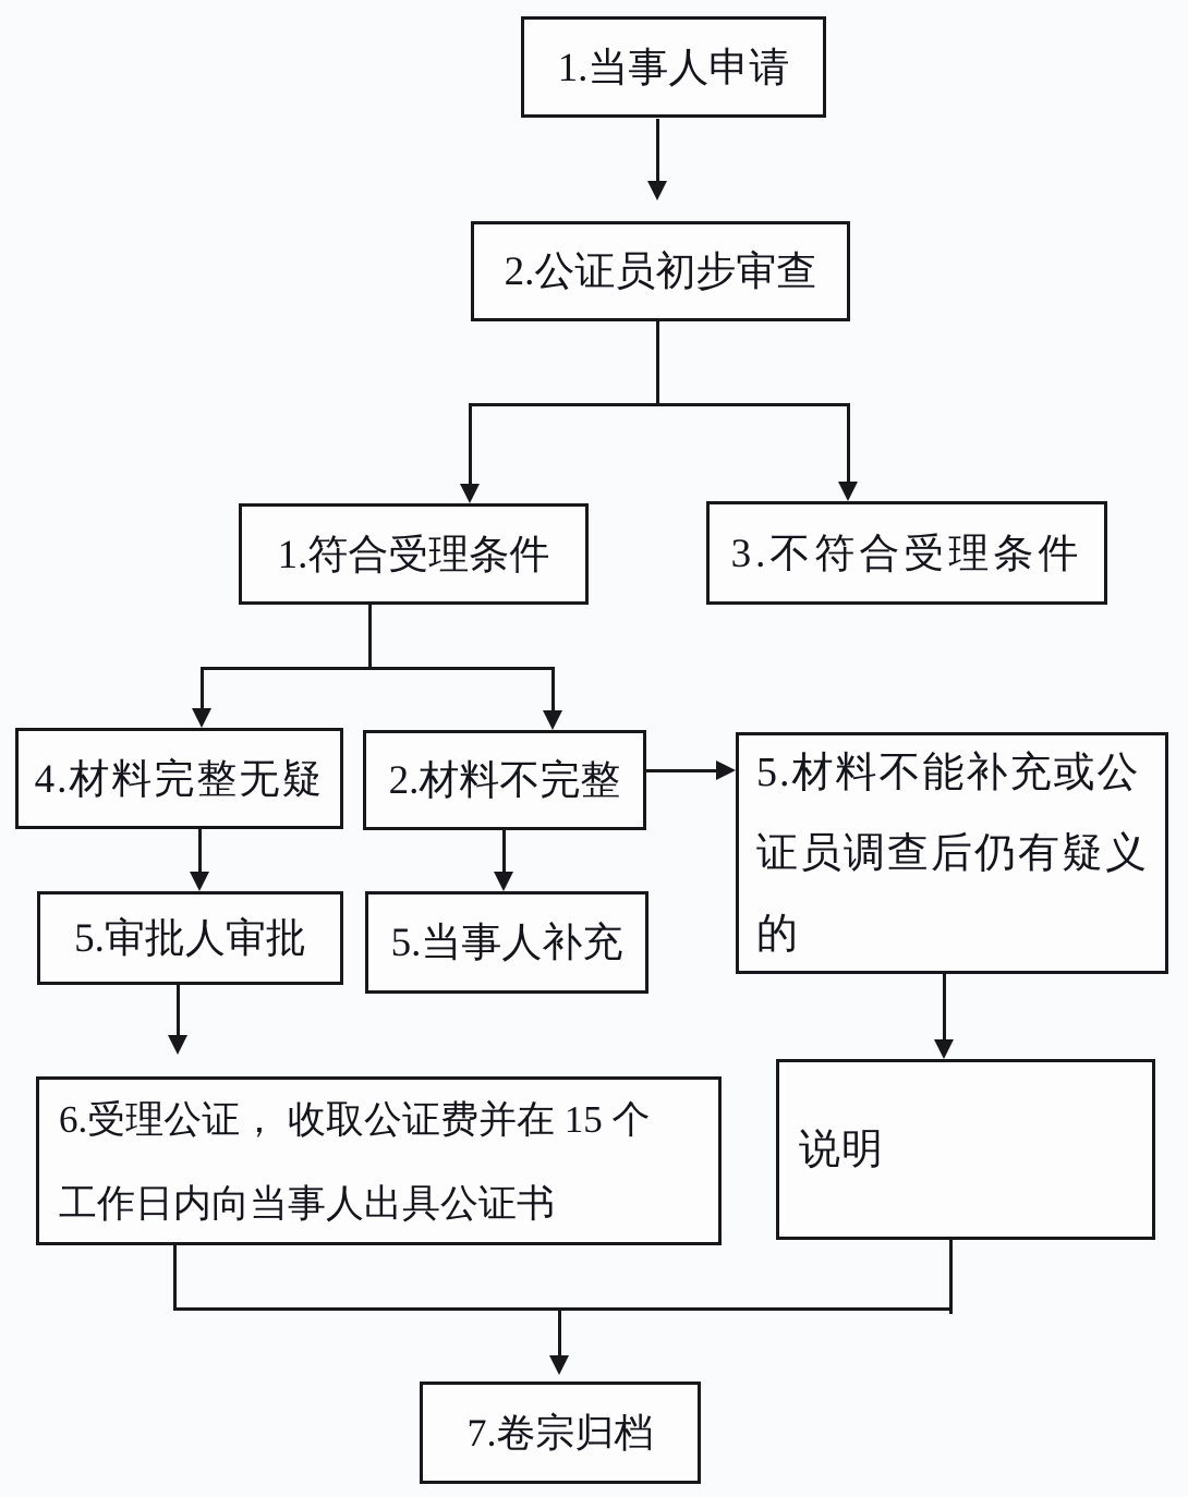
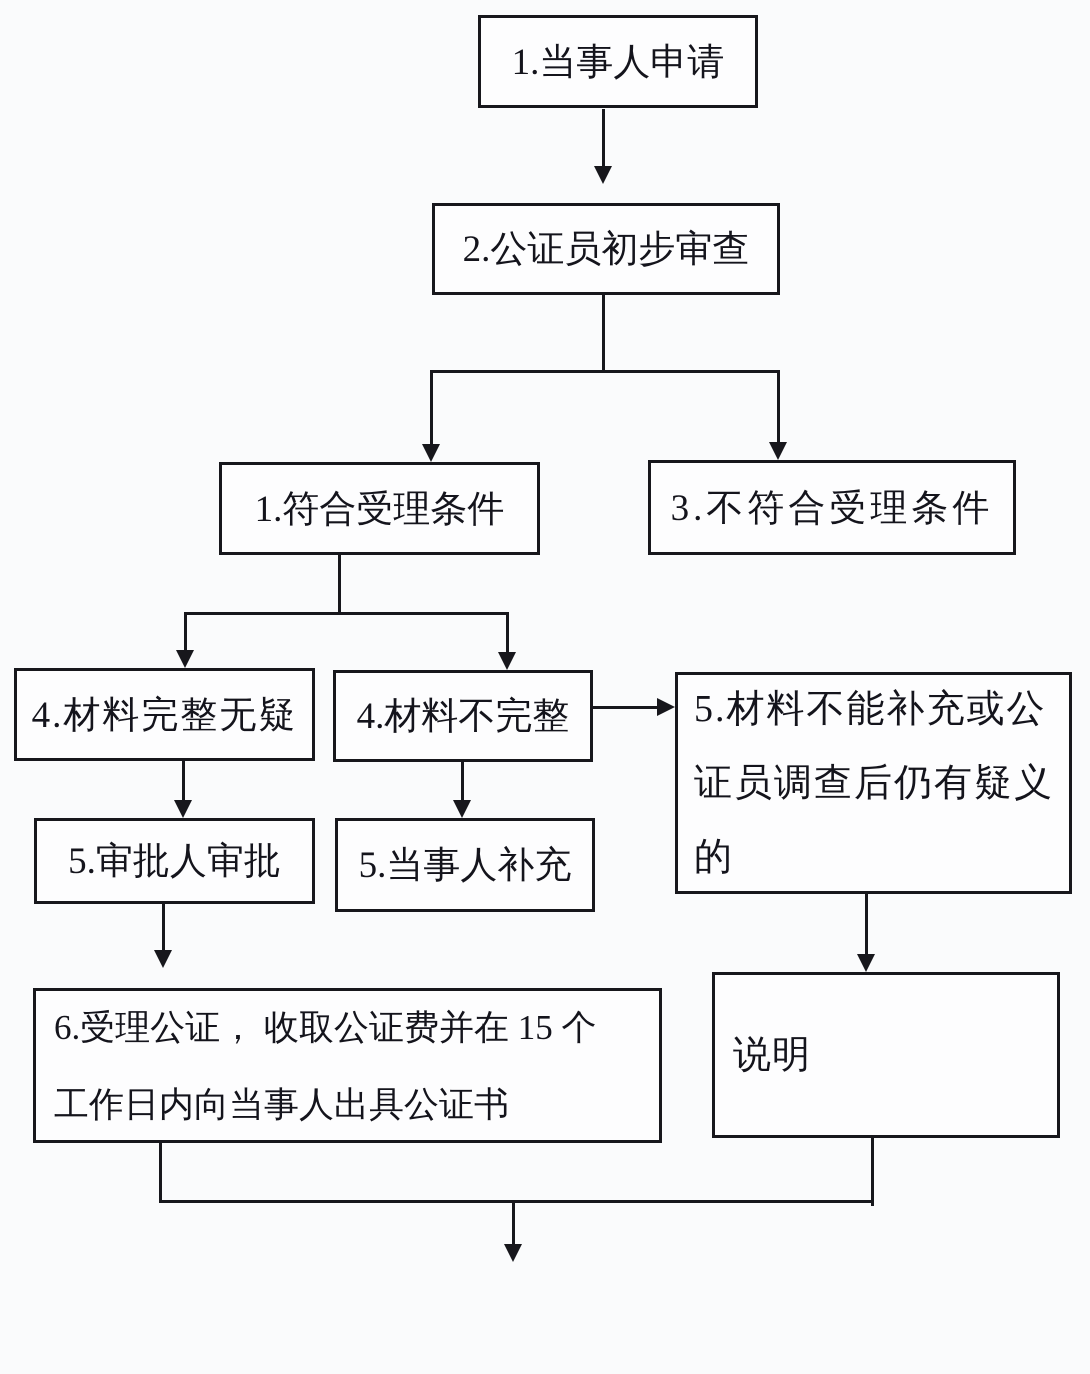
  1.当事人申请
  2.公证员初步审查
  1.符合受理条件
  3.不符合受理条件
  4.材料完整无疑
- 2.材料不完整
+ 4.材料不完整
  5.材料不能补充或公
  证员调查后仍有疑义
  的
  5.审批人审批
  5.当事人补充
  6.受理公证， 收取公证费并在 15 个
  工作日内向当事人出具公证书
  说明
- 7.卷宗归档
